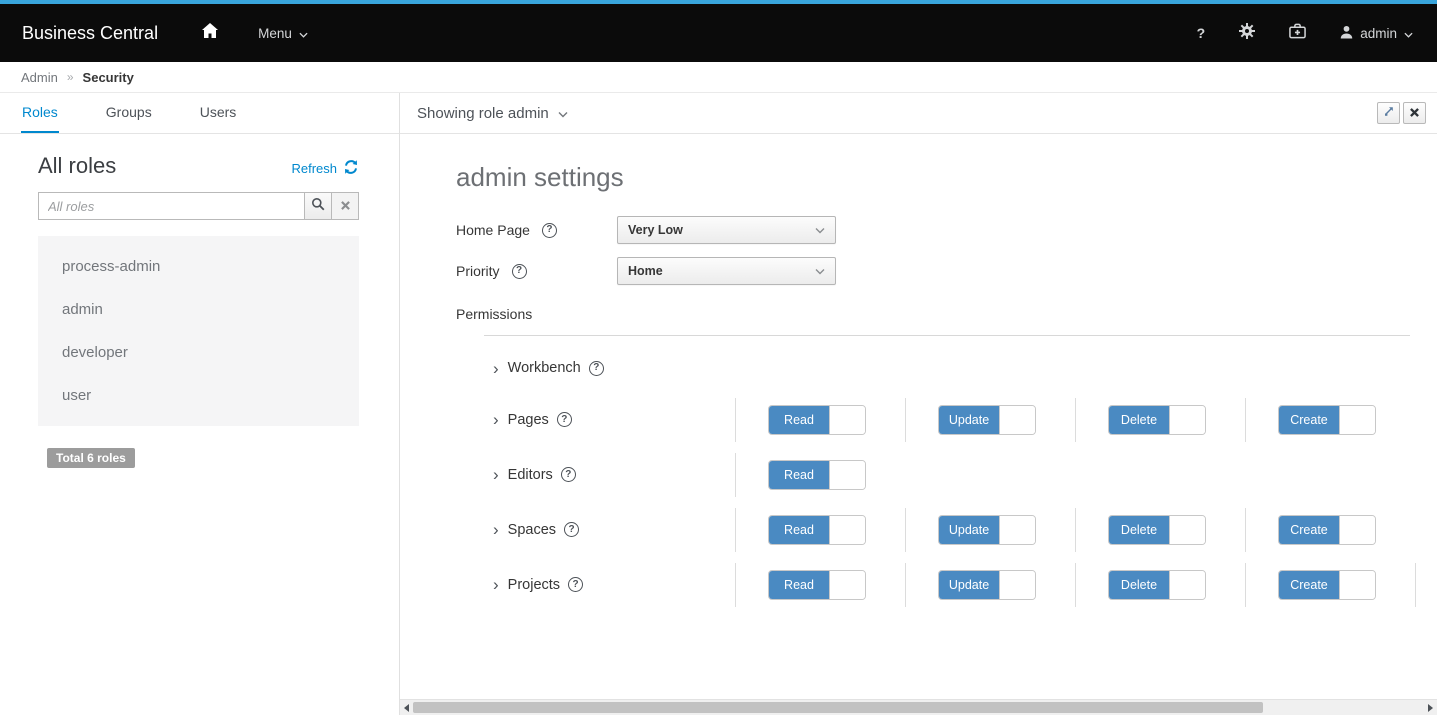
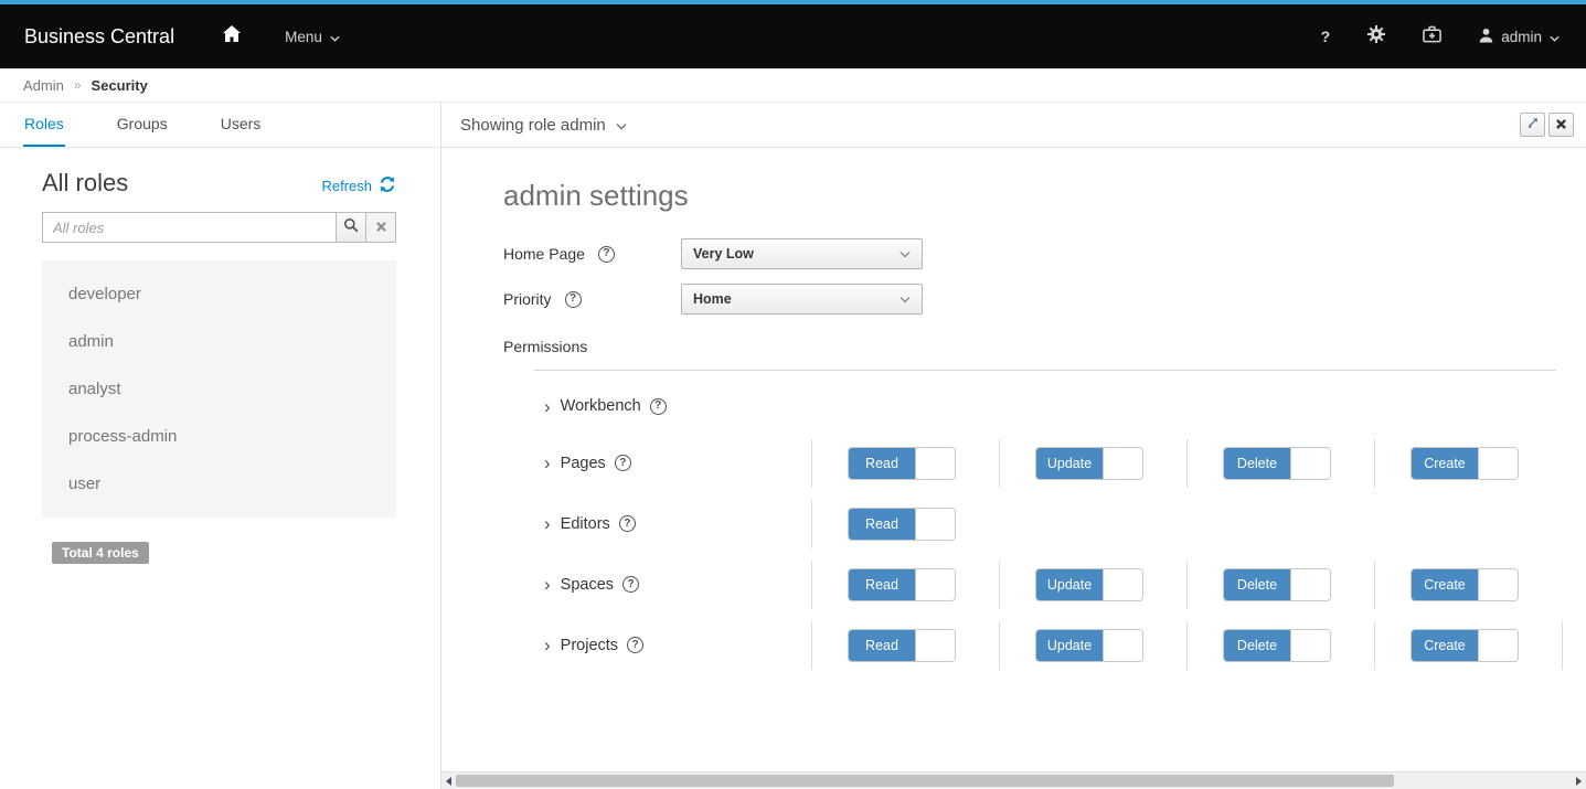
  Business Central
  Menu
  ?
  admin
  Admin
  »
  Security
  Roles
  Groups
  Users
  All roles
  Refresh
  All roles
- process-admin
+ developer
  admin
+ analyst
- developer
+ process-admin
  user
- Total 6 roles
+ Total 4 roles
  Showing role admin
  admin settings
  Home Page
  ?
  Very Low
  Priority
  ?
  Home
  Permissions
  ›
  Workbench
  ?
  ›
  Pages
  ?
  Read
  Update
  Delete
  Create
  ›
  Editors
  ?
  Read
  ›
  Spaces
  ?
  Read
  Update
  Delete
  Create
  ›
  Projects
  ?
  Read
  Update
  Delete
  Create
